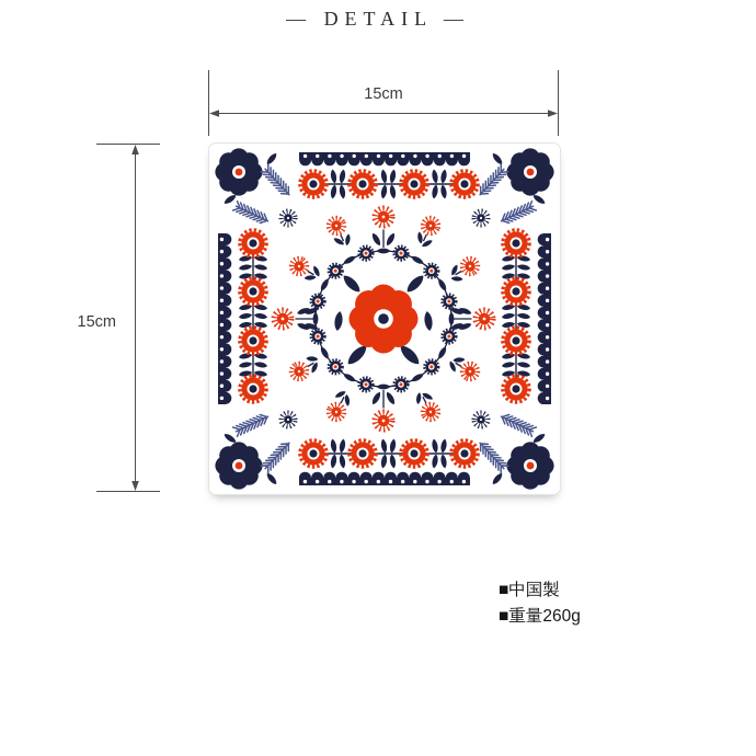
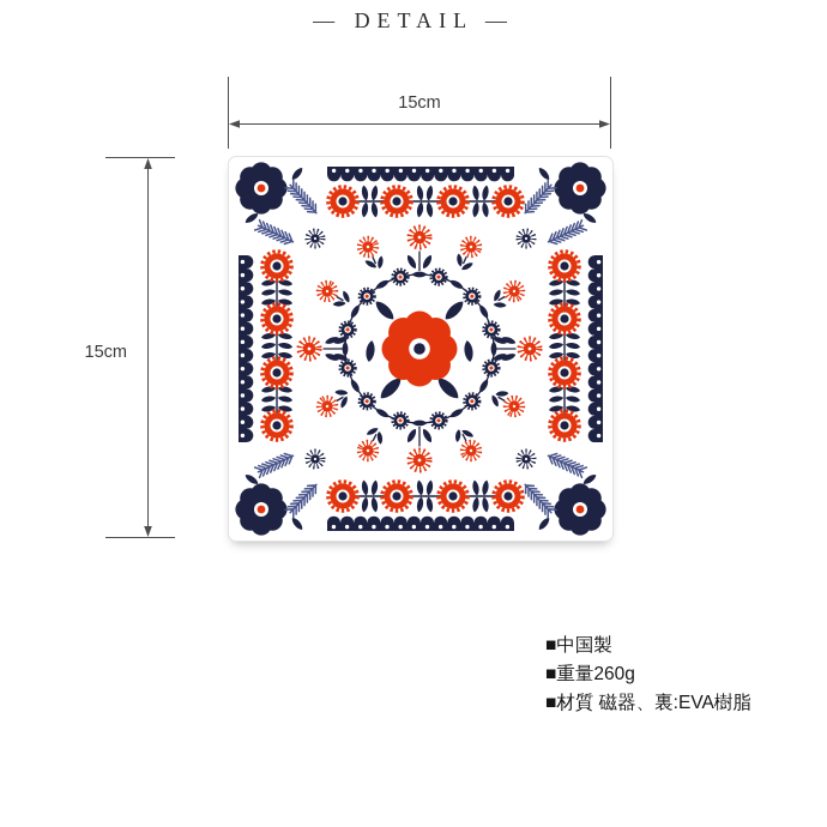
  — DETAIL —
  15cm
  15cm
  ■中国製
  ■重量260g
+ ■材質 磁器、裏:EVA樹脂
